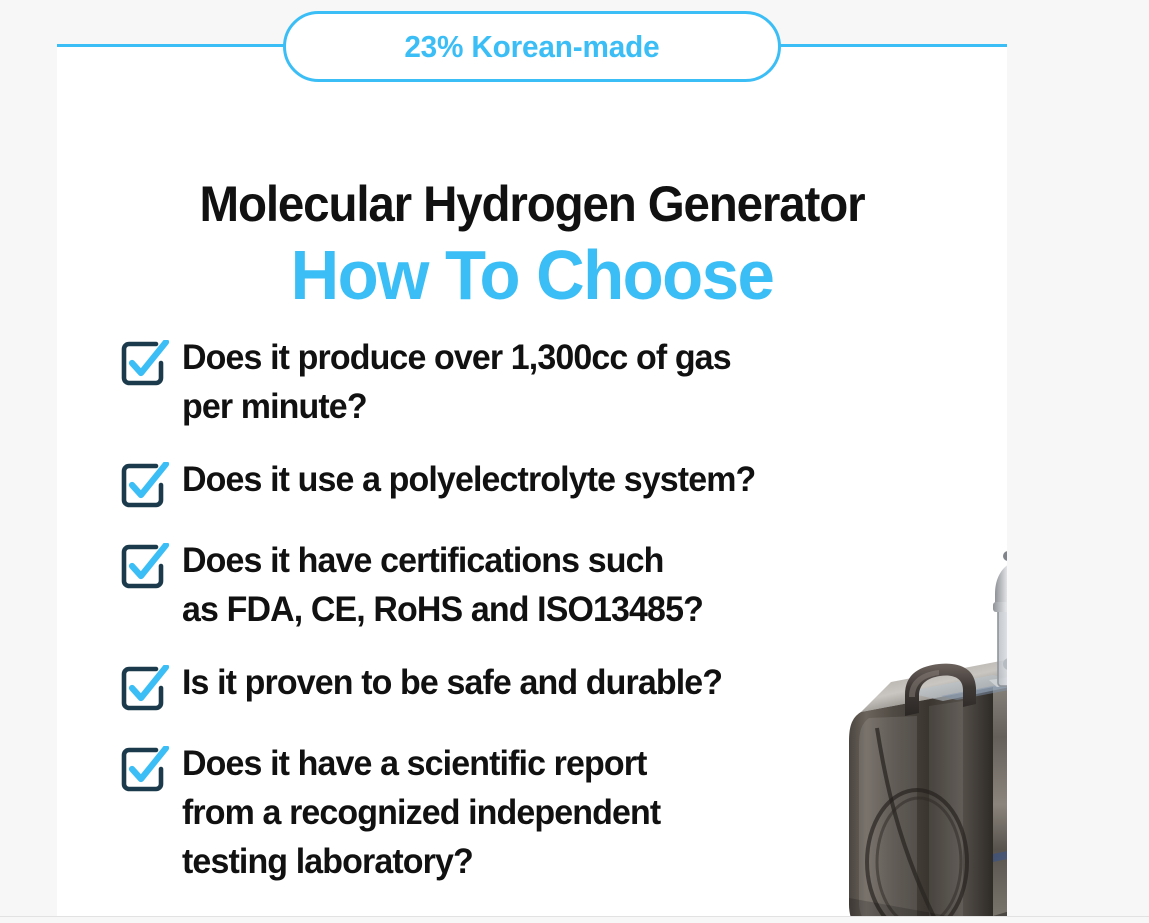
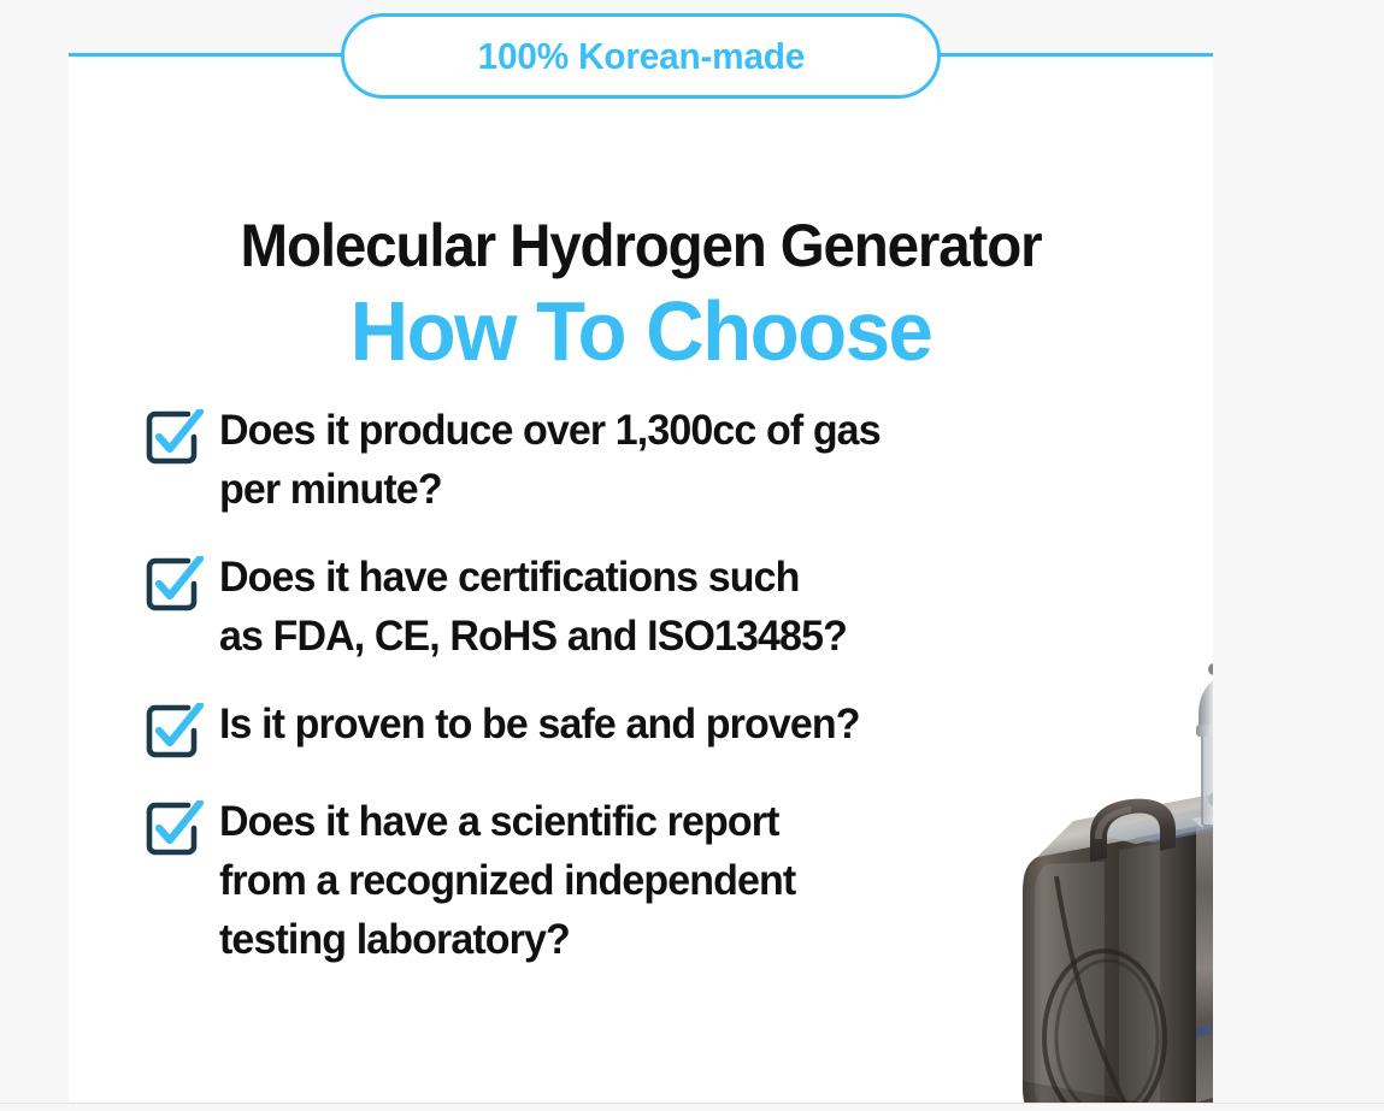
  Molecular Hydrogen Generator
  How To Choose
  Does it produce over 1,300cc of gas
  per minute?
- Does it use a polyelectrolyte system?
  Does it have certifications such
  as FDA, CE, RoHS and ISO13485?
- Is it proven to be safe and durable?
+ Is it proven to be safe and proven?
  Does it have a scientific report
  from a recognized independent
  testing laboratory?
- 23% Korean-made
+ 100% Korean-made
